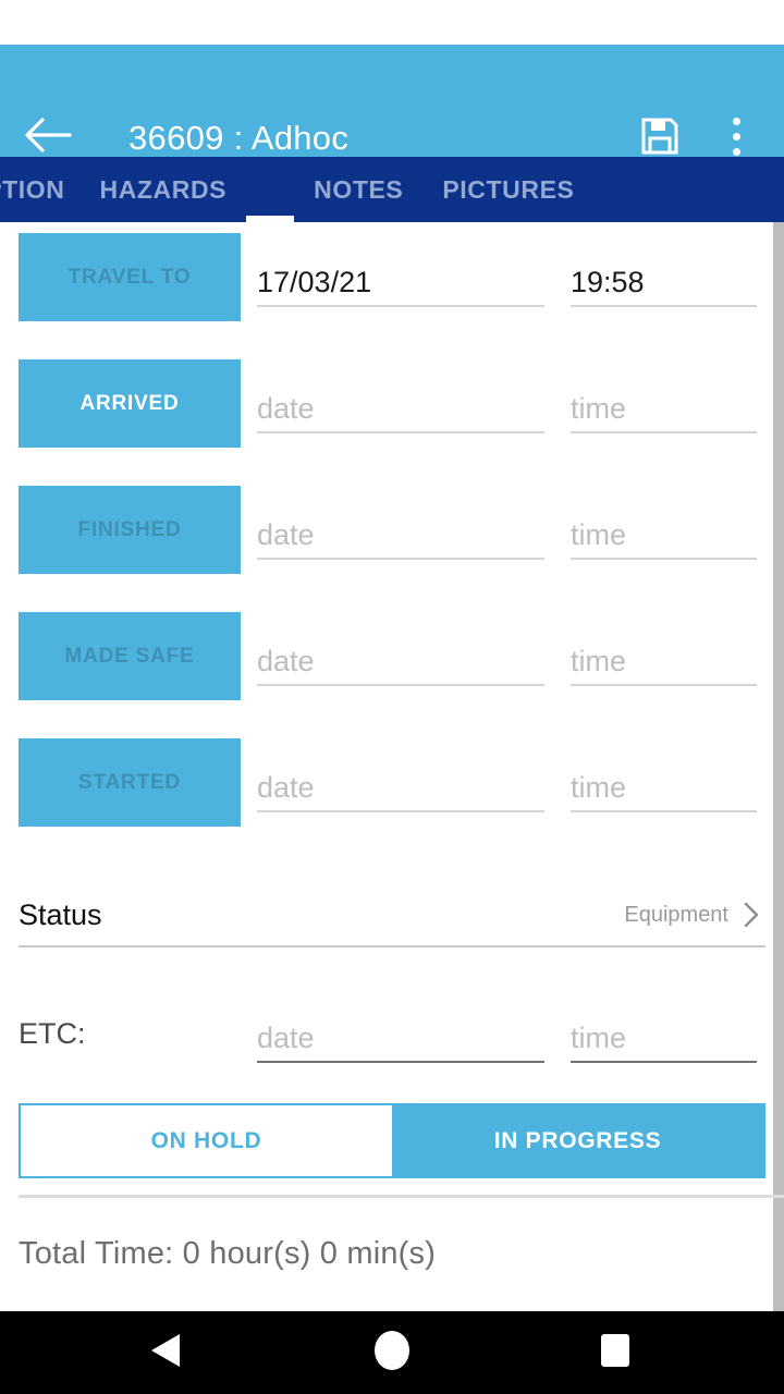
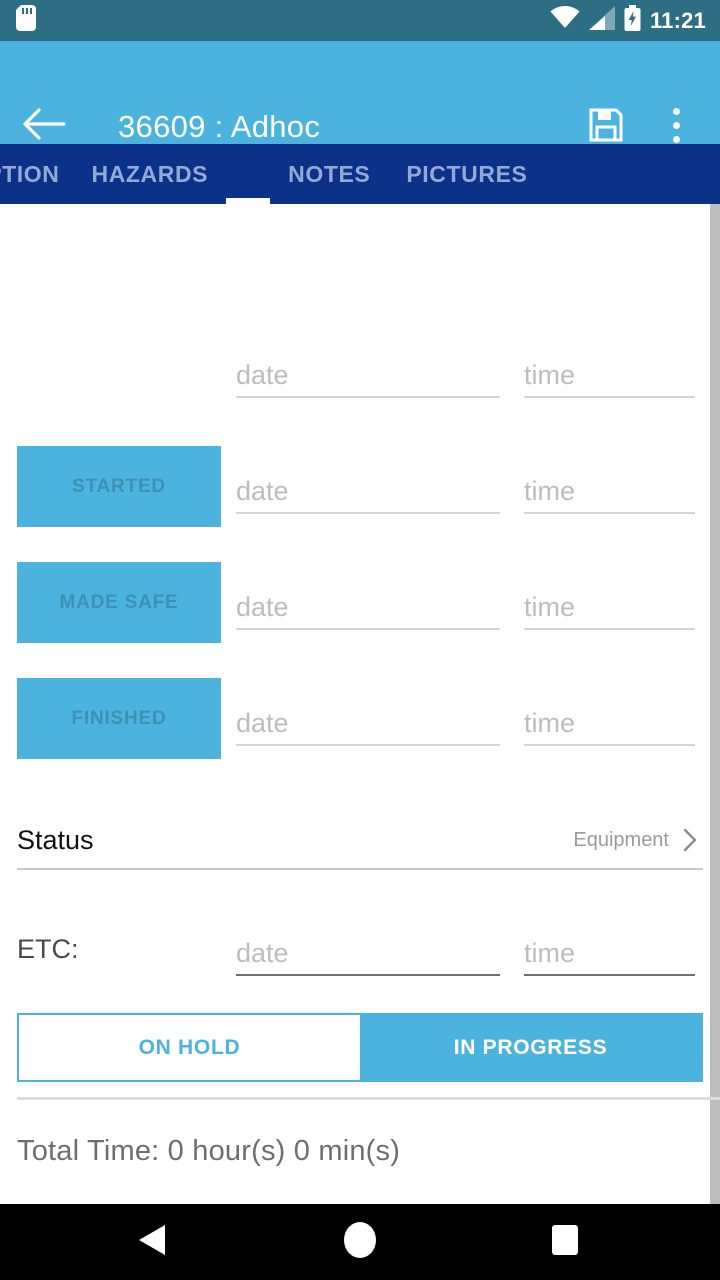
+ 11:21
  36609 : Adhoc
  HAZARDS
  NOTES
  PICTURES
- TRAVEL TO
- 17/03/21
- 19:58
- ARRIVED
  date
  time
- FINISHED
+ STARTED
  date
  time
  MADE SAFE
  date
  time
- STARTED
+ FINISHED
  date
  time
  Status
  Equipment
  ETC:
  date
  time
  ON HOLD
  IN PROGRESS
  Total Time: 0 hour(s) 0 min(s)
